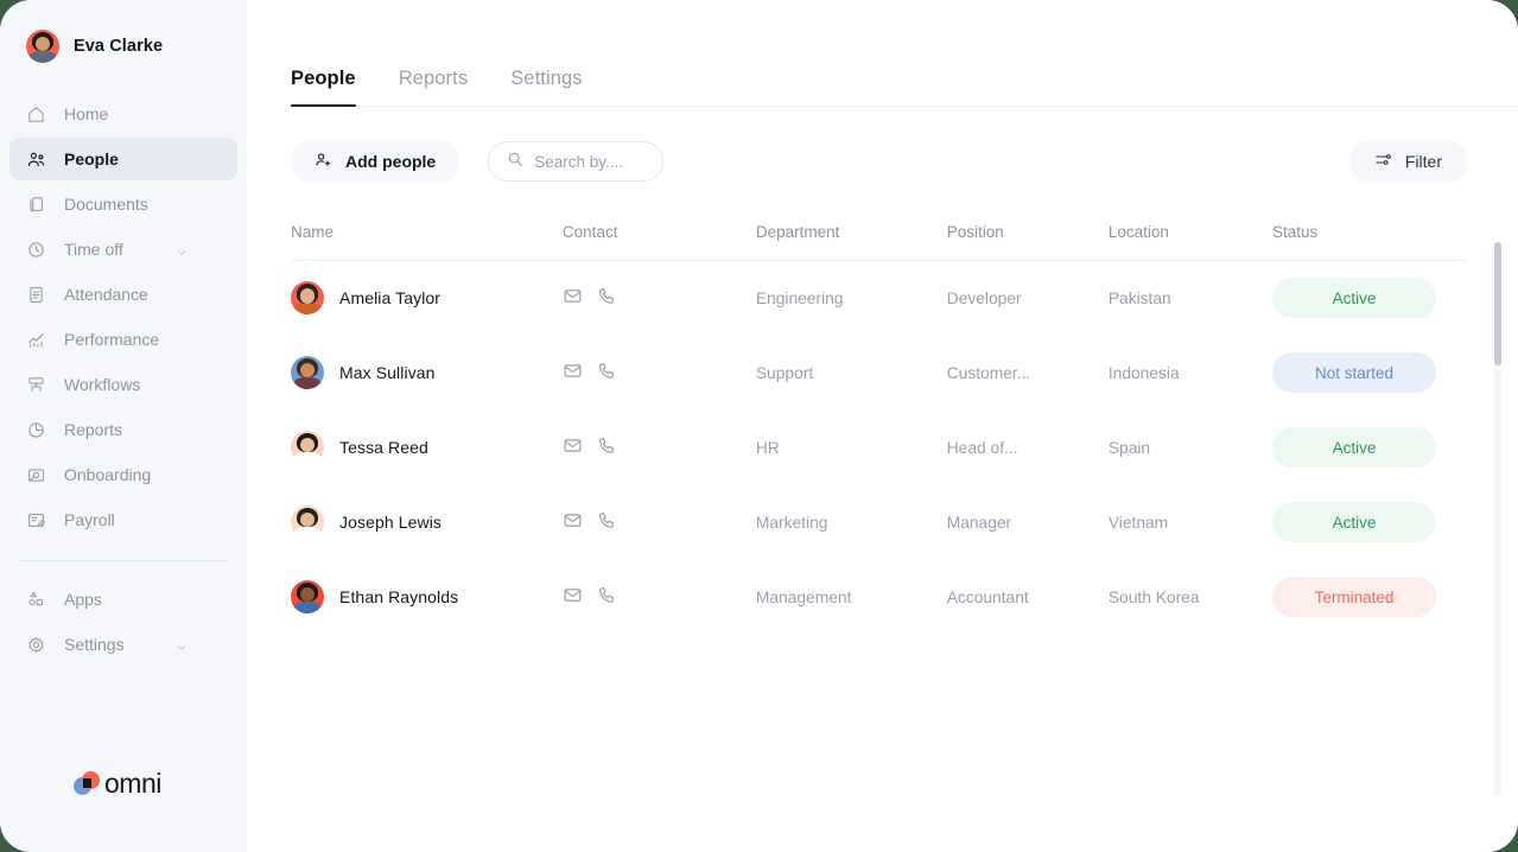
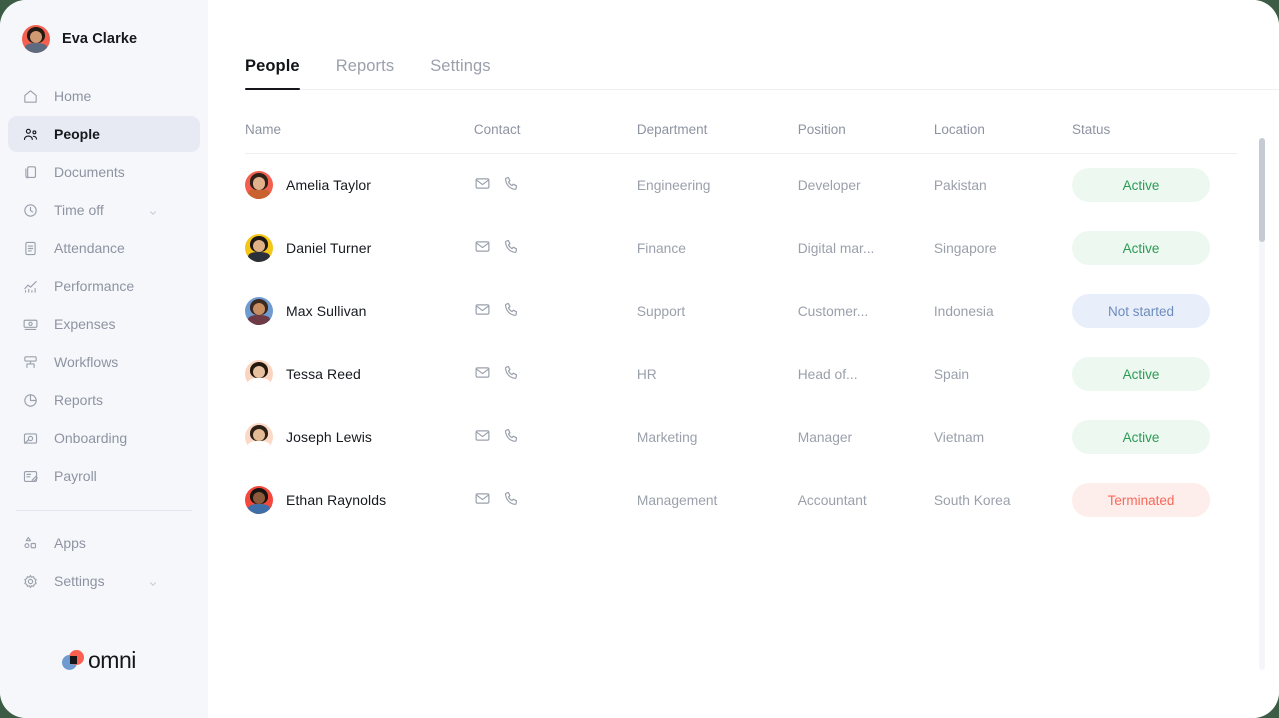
  Eva Clarke
  Home
  People
  Documents
  Time off
  Attendance
  Performance
+ Expenses
  Workflows
  Reports
  Onboarding
  Payroll
  Apps
  Settings
  omni
  People
  Reports
  Settings
- Add people
- Search by....
- Filter
  Name	Contact	Department	Position	Location	Status
  Amelia Taylor		Engineering	Developer	Pakistan	Active
+ Daniel Turner		Finance	Digital mar...	Singapore	Active
  Max Sullivan		Support	Customer...	Indonesia	Not started
  Tessa Reed		HR	Head of...	Spain	Active
  Joseph Lewis		Marketing	Manager	Vietnam	Active
  Ethan Raynolds		Management	Accountant	South Korea	Terminated
